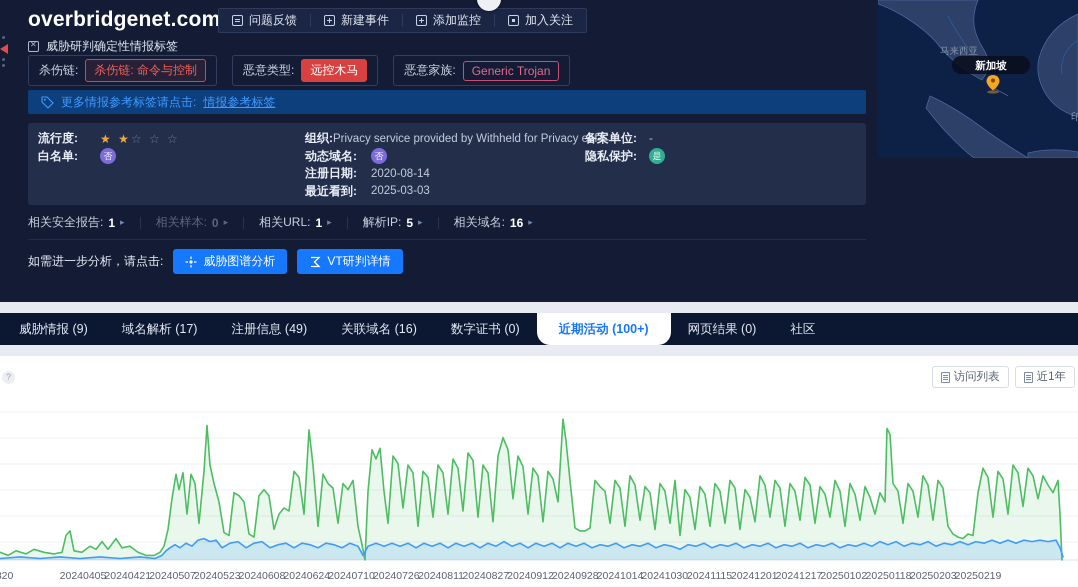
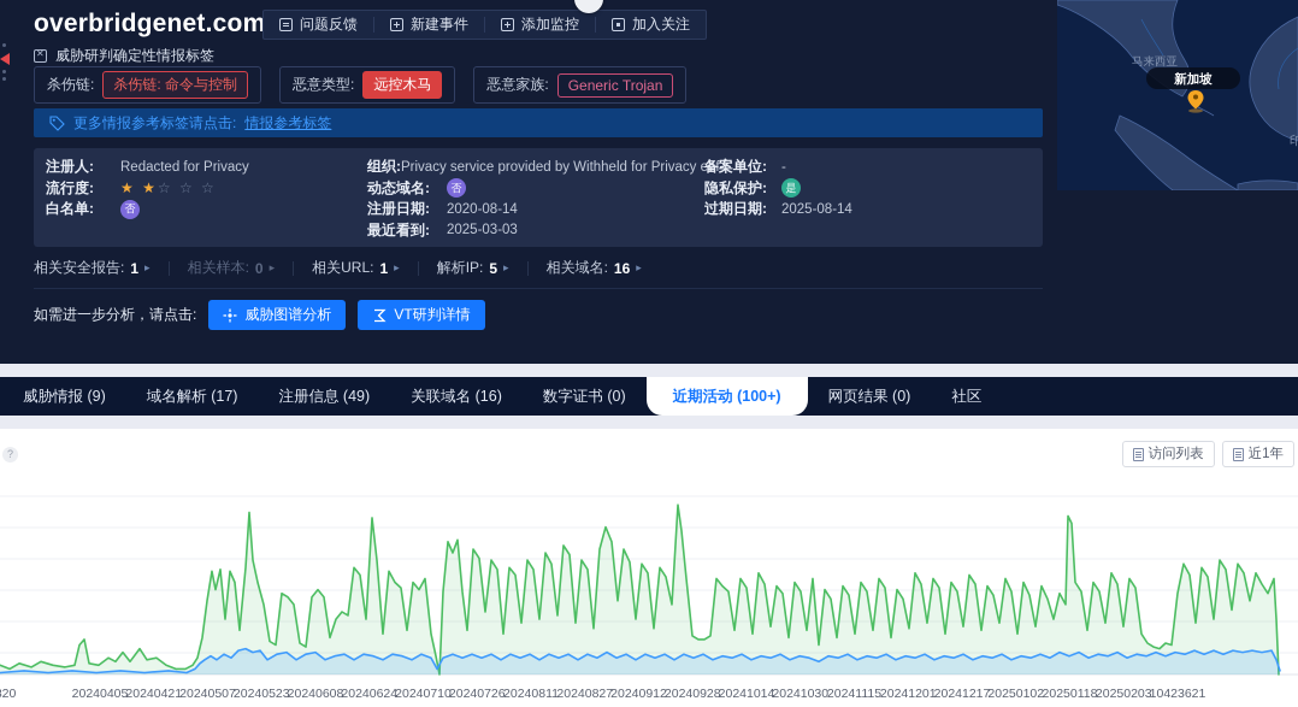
  overbridgenet.com
  问题反馈
  新建事件
  添加监控
  加入关注
  威胁研判确定性情报标签
  杀伤链:
  杀伤链: 命令与控制
  恶意类型:
  远控木马
  恶意家族:
  Generic Trojan
  更多情报参考标签请点击:
  情报参考标签
+ 注册人:
+ Redacted for Privacy
  流行度:
  ★ ★
  ☆ ☆ ☆
  白名单:
  否
  组织:
  Privacy service provided by Withheld for Privacy ehf
  动态域名:
  否
  注册日期:
  2020-08-14
  最近看到:
  2025-03-03
  备案单位:
  -
  隐私保护:
  是
+ 过期日期:
+ 2025-08-14
  相关安全报告:
  1
  ▸
  相关样本:
  0
  ▸
  相关URL:
  1
  ▸
  解析IP:
  5
  ▸
  相关域名:
  16
  ▸
  如需进一步分析，请点击:
  威胁图谱分析
  VT研判详情
  马来西亚
  新加坡
  印
  威胁情报 (9)
  域名解析 (17)
  注册信息 (49)
  关联域名 (16)
  数字证书 (0)
  近期活动 (100+)
  网页结果 (0)
  社区
  ?
  访问列表
  近1年
  20240405
  20240421
  20240507
  20240523
  20240608
  20240624
  20240710
  20240726
  20240811
  20240827
  20240912
  20240928
  20241014
  20241030
  20241115
  20241201
  20241217
  20250102
  20250118
  20250203
- 20250219
+ 10423621
